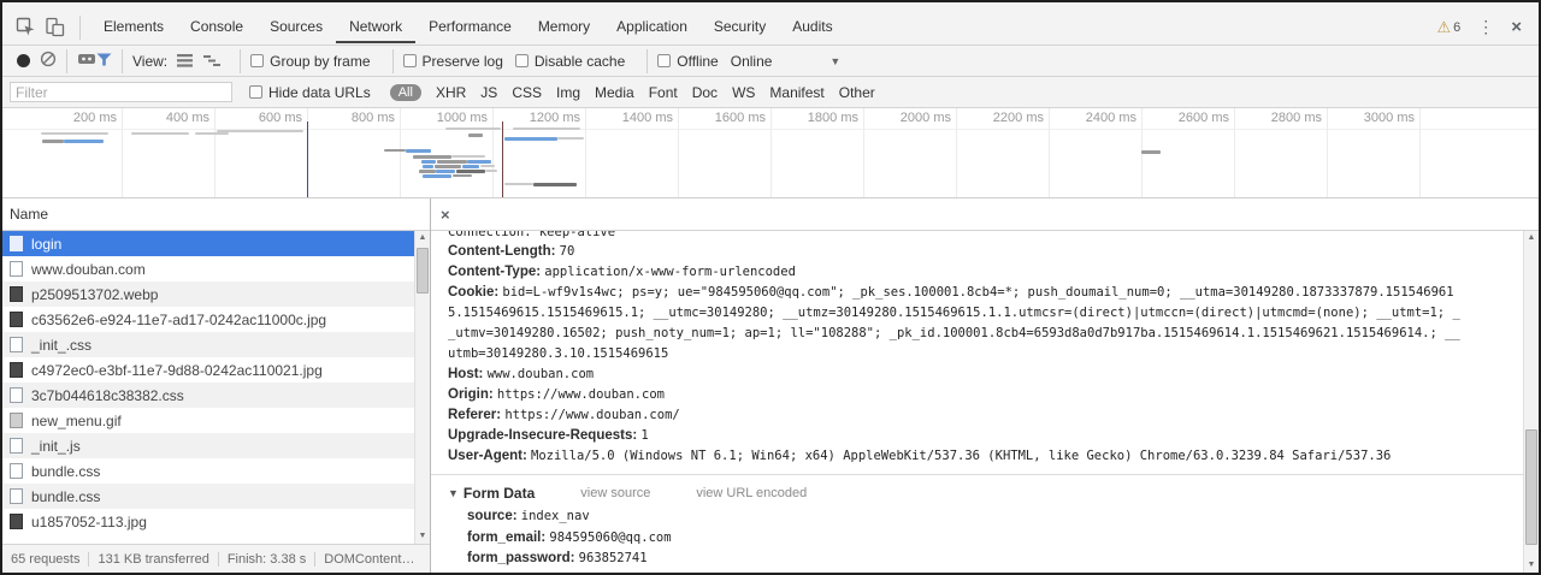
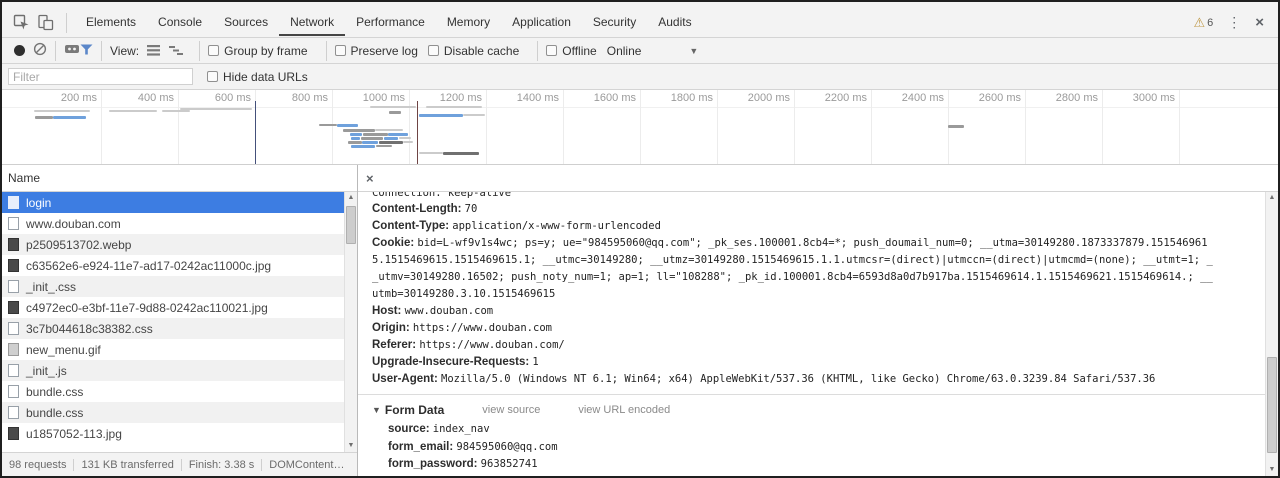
  Elements
  Console
  Sources
  Network
  Performance
  Memory
  Application
  Security
  Audits
  ⚠
  6
  ⋮
  ×
  View:
  Group by frame
  Preserve log
  Disable cache
  Offline
  Online
  ▼
  Filter
  Hide data URLs
- All
- XHR
- JS
- CSS
- Img
- Media
- Font
- Doc
- WS
- Manifest
- Other
  200 ms
  400 ms
  600 ms
  800 ms
  1000 ms
  1200 ms
  1400 ms
  1600 ms
  1800 ms
  2000 ms
  2200 ms
  2400 ms
  2600 ms
  2800 ms
  3000 ms
  Name
  login
  www.douban.com
  p2509513702.webp
  c63562e6-e924-11e7-ad17-0242ac11000c.jpg
  _init_.css
  c4972ec0-e3bf-11e7-9d88-0242ac110021.jpg
  3c7b044618c38382.css
  new_menu.gif
  _init_.js
  bundle.css
  bundle.css
  u1857052-113.jpg
- 65 requests
+ 98 requests
  131 KB transferred
  Finish: 3.38 s
  DOMContent…
  ×
  Connection: keep-alive
  Content-Length: 70
  Content-Type: application/x-www-form-urlencoded
  Cookie: bid=L-wf9v1s4wc; ps=y; ue="984595060@qq.com"; _pk_ses.100001.8cb4=*; push_doumail_num=0; __utma=30149280.1873337879.151546961
  5.1515469615.1515469615.1; __utmc=30149280; __utmz=30149280.1515469615.1.1.utmcsr=(direct)|utmccn=(direct)|utmcmd=(none); __utmt=1; _
  _utmv=30149280.16502; push_noty_num=1; ap=1; ll="108288"; _pk_id.100001.8cb4=6593d8a0d7b917ba.1515469614.1.1515469621.1515469614.; __
  utmb=30149280.3.10.1515469615
  Host: www.douban.com
  Origin: https://www.douban.com
  Referer: https://www.douban.com/
  Upgrade-Insecure-Requests: 1
  User-Agent: Mozilla/5.0 (Windows NT 6.1; Win64; x64) AppleWebKit/537.36 (KHTML, like Gecko) Chrome/63.0.3239.84 Safari/537.36
  ▼
  Form Data
  view source
  view URL encoded
  source: index_nav
  form_email: 984595060@qq.com
  form_password: 963852741
